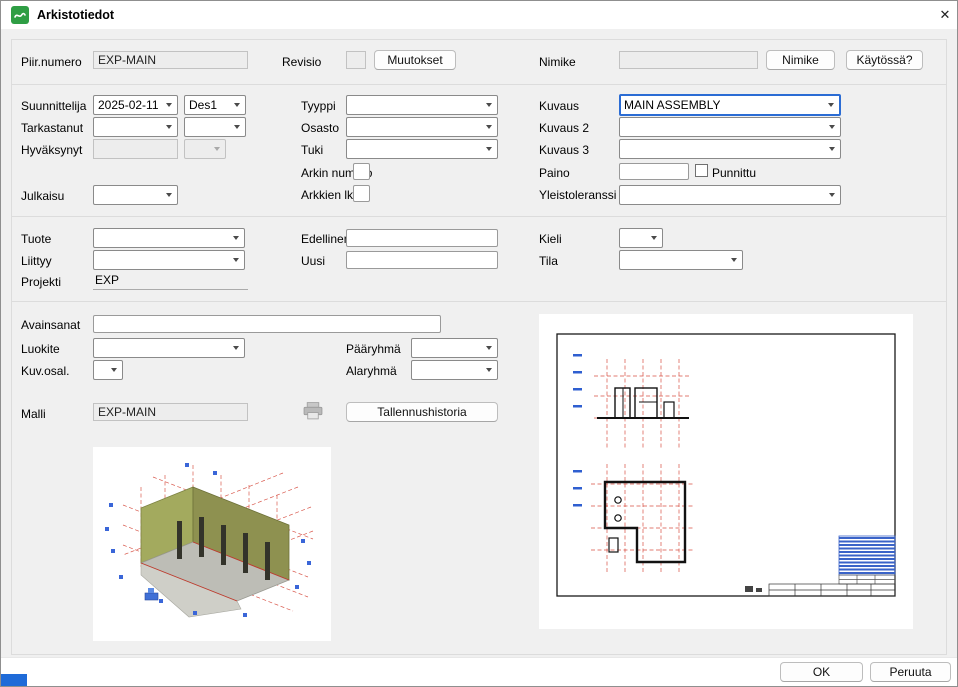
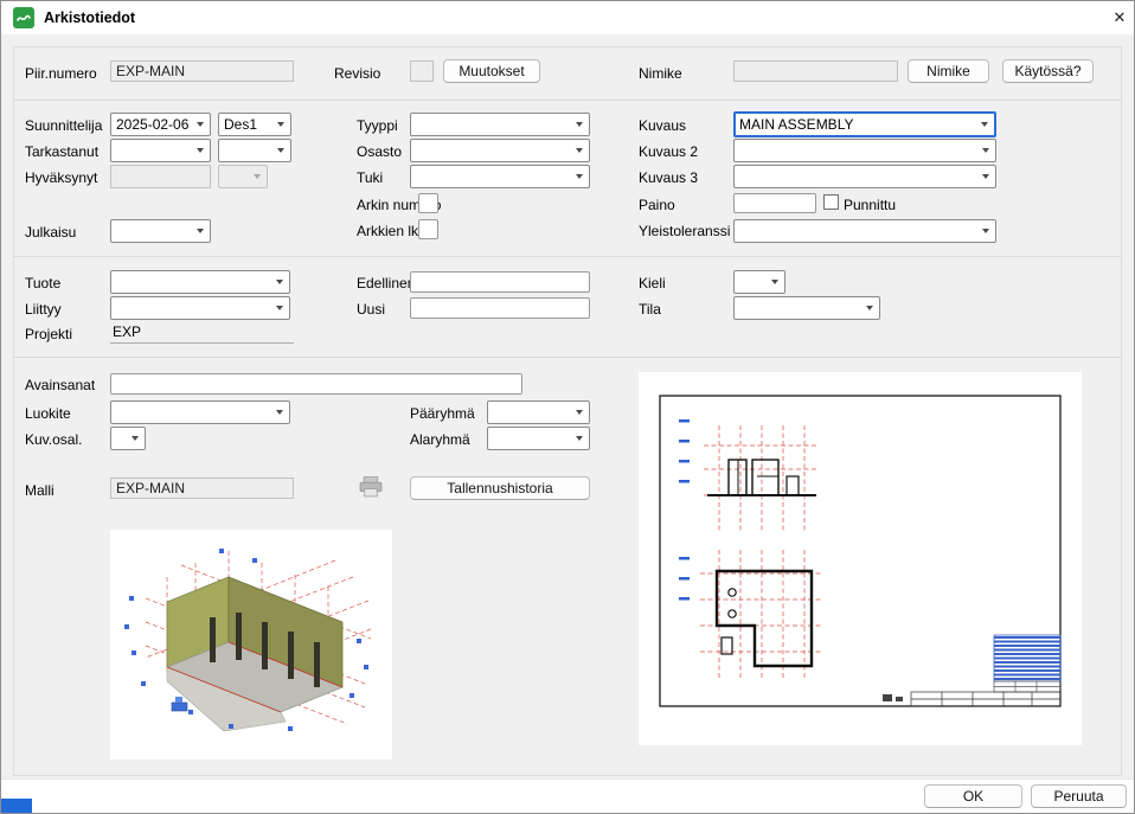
  Arkistotiedot
  ✕
  Piir.numero
  EXP-MAIN
  Revisio
  Muutokset
  Nimike
  Nimike
  Käytössä?
  Suunnittelija
- 2025-02-11
+ 2025-02-06
  Des1
  Tyyppi
  Kuvaus
  MAIN ASSEMBLY
  Tarkastanut
  Osasto
  Kuvaus 2
  Hyväksynyt
  Tuki
  Kuvaus 3
  Arkin num
  Paino
  Punnittu
  Julkaisu
  Arkkien lk
  Yleistoleranssi
  Tuote
  Edelline
  Kieli
  Liittyy
  Uusi
  Tila
  Projekti
  EXP
  Avainsanat
  Luokite
  Pääryhmä
  Kuv.osal.
  Alaryhmä
  Malli
  EXP-MAIN
  Tallennushistoria
  OK
  Peruuta
